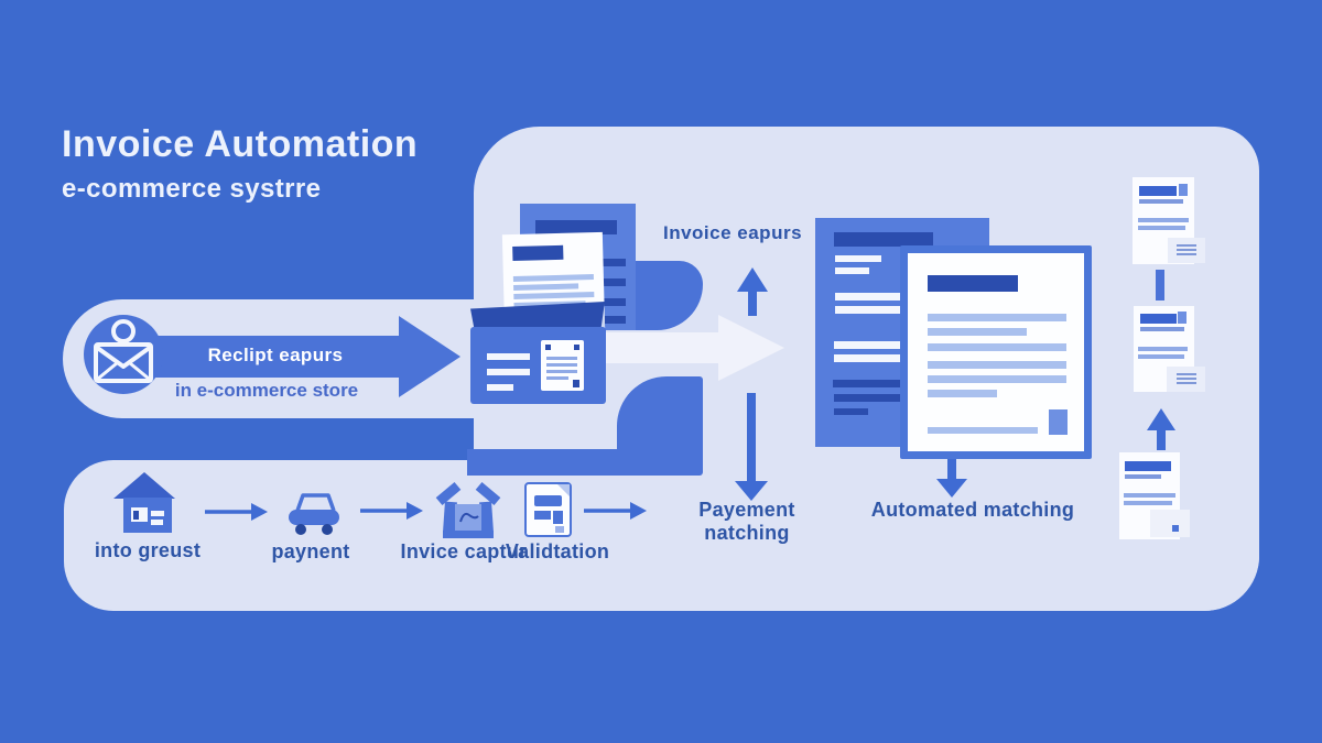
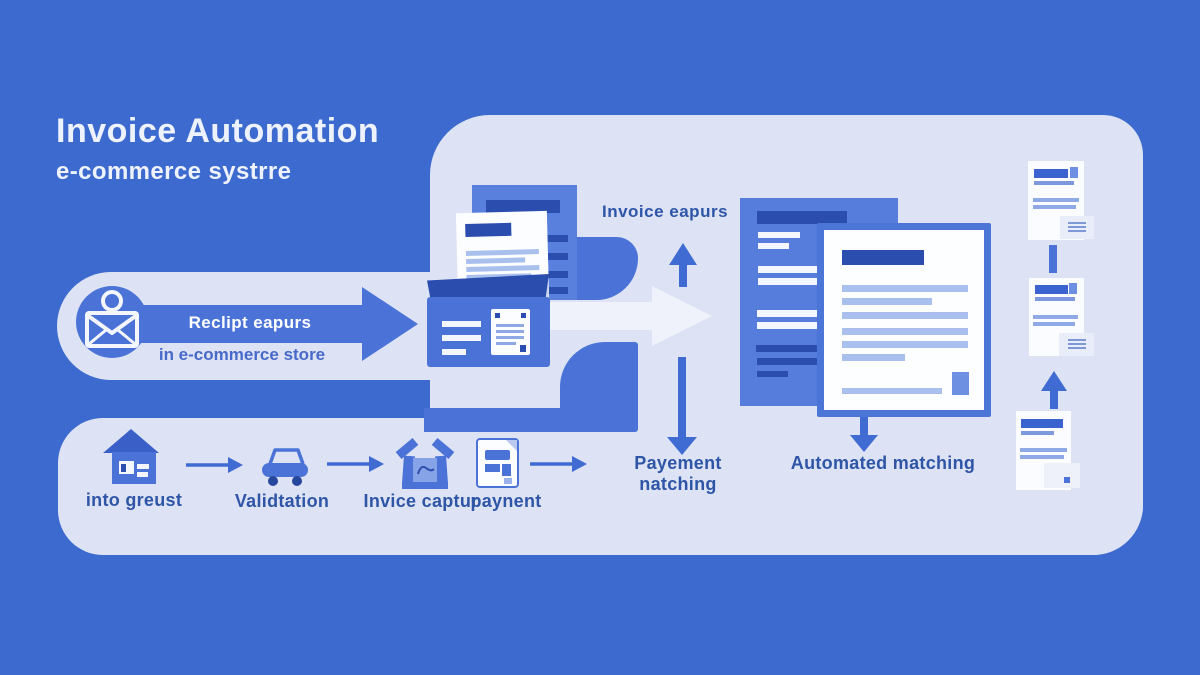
  Invoice Automation
  e-commerce systrre
  Reclipt eapurs
  in e-commerce store
  Invoice eapurs
  Payement natching
  Automated matching
  into greust
- paynent
+ Validtation
  Invice captur
- Validtation
+ paynent
